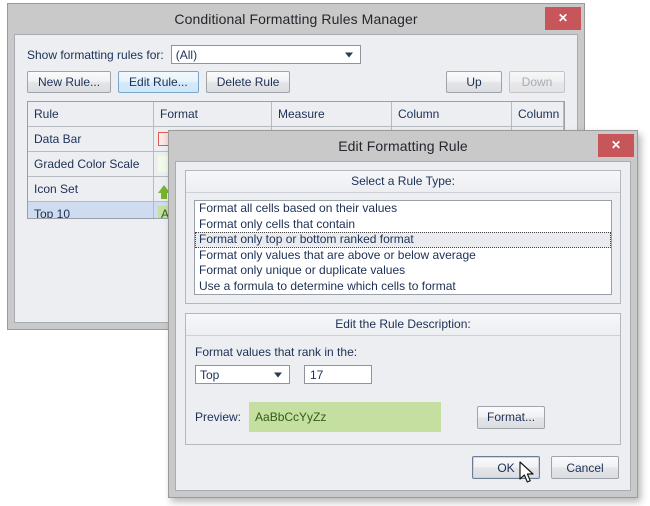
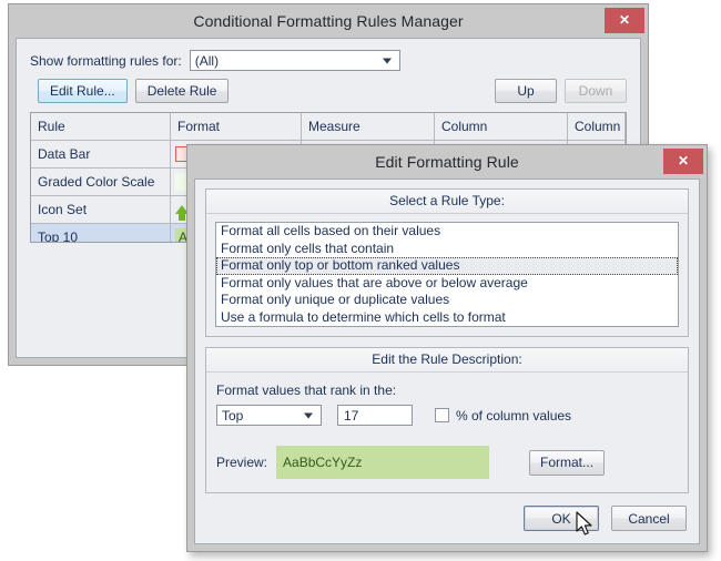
  Conditional Formatting Rules Manager
  ✕
  Show formatting rules for:
  (All)
- New Rule...
  Edit Rule...
  Delete Rule
  Up
  Down
  Rule	Format	Measure	Column	Column
  Graded Color Scale
  Icon Set
  Edit Formatting Rule
  ✕
  Select a Rule Type:
  Format all cells based on their values
  Format only cells that contain
- Format only top or bottom ranked format
+ Format only top or bottom ranked values
  Format only values that are above or below average
  Format only unique or duplicate values
  Use a formula to determine which cells to format
  Edit the Rule Description:
  Format values that rank in the:
  Top
  17
+ % of column values
  Preview:
  AaBbCcYyZz
  Format...
  OK
  Cancel
